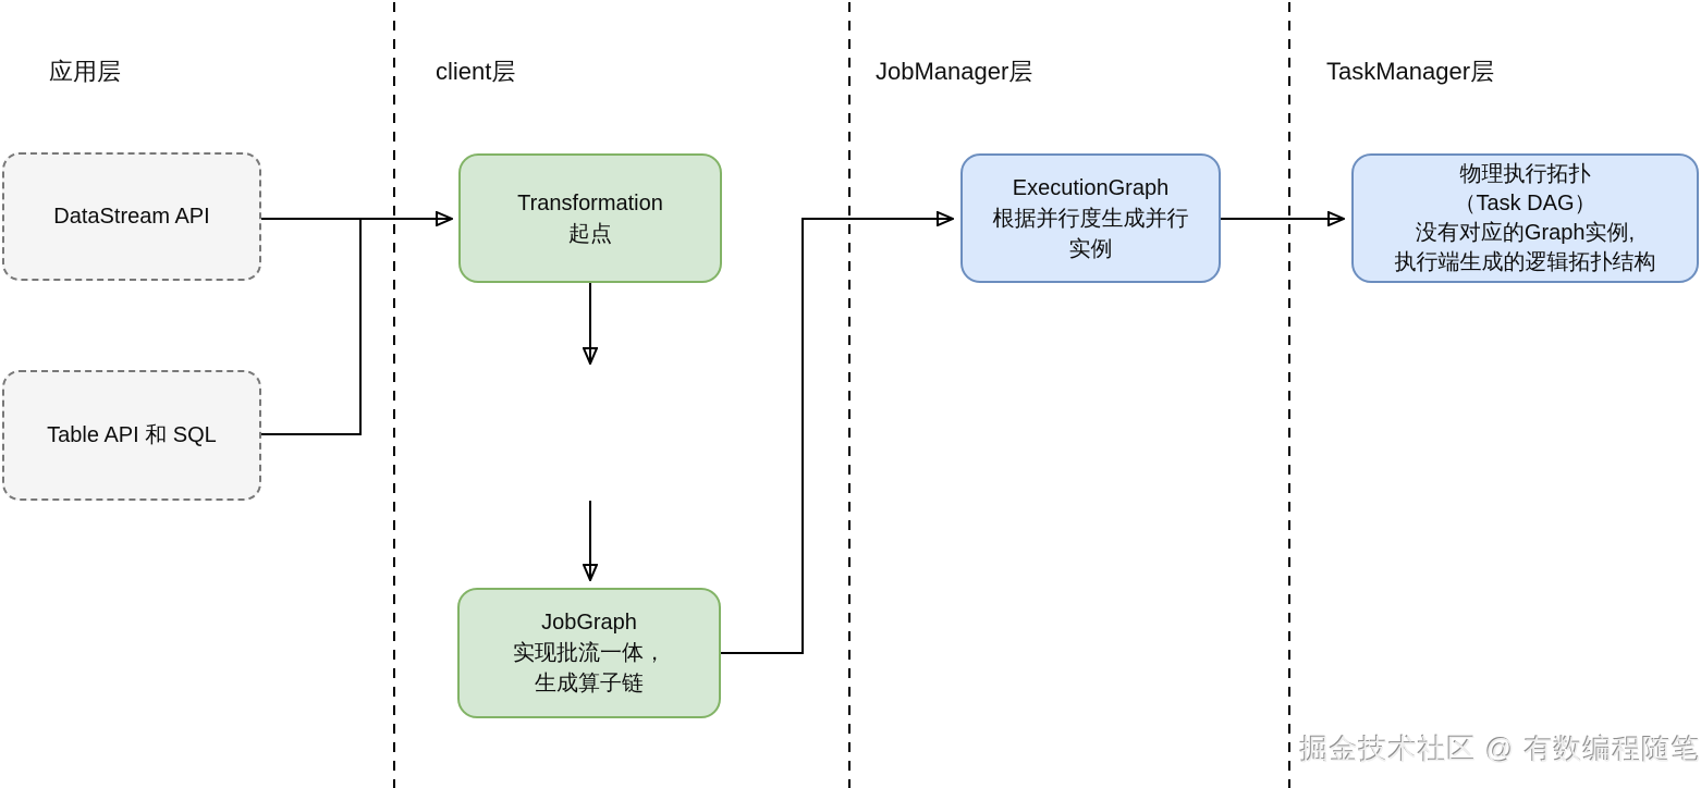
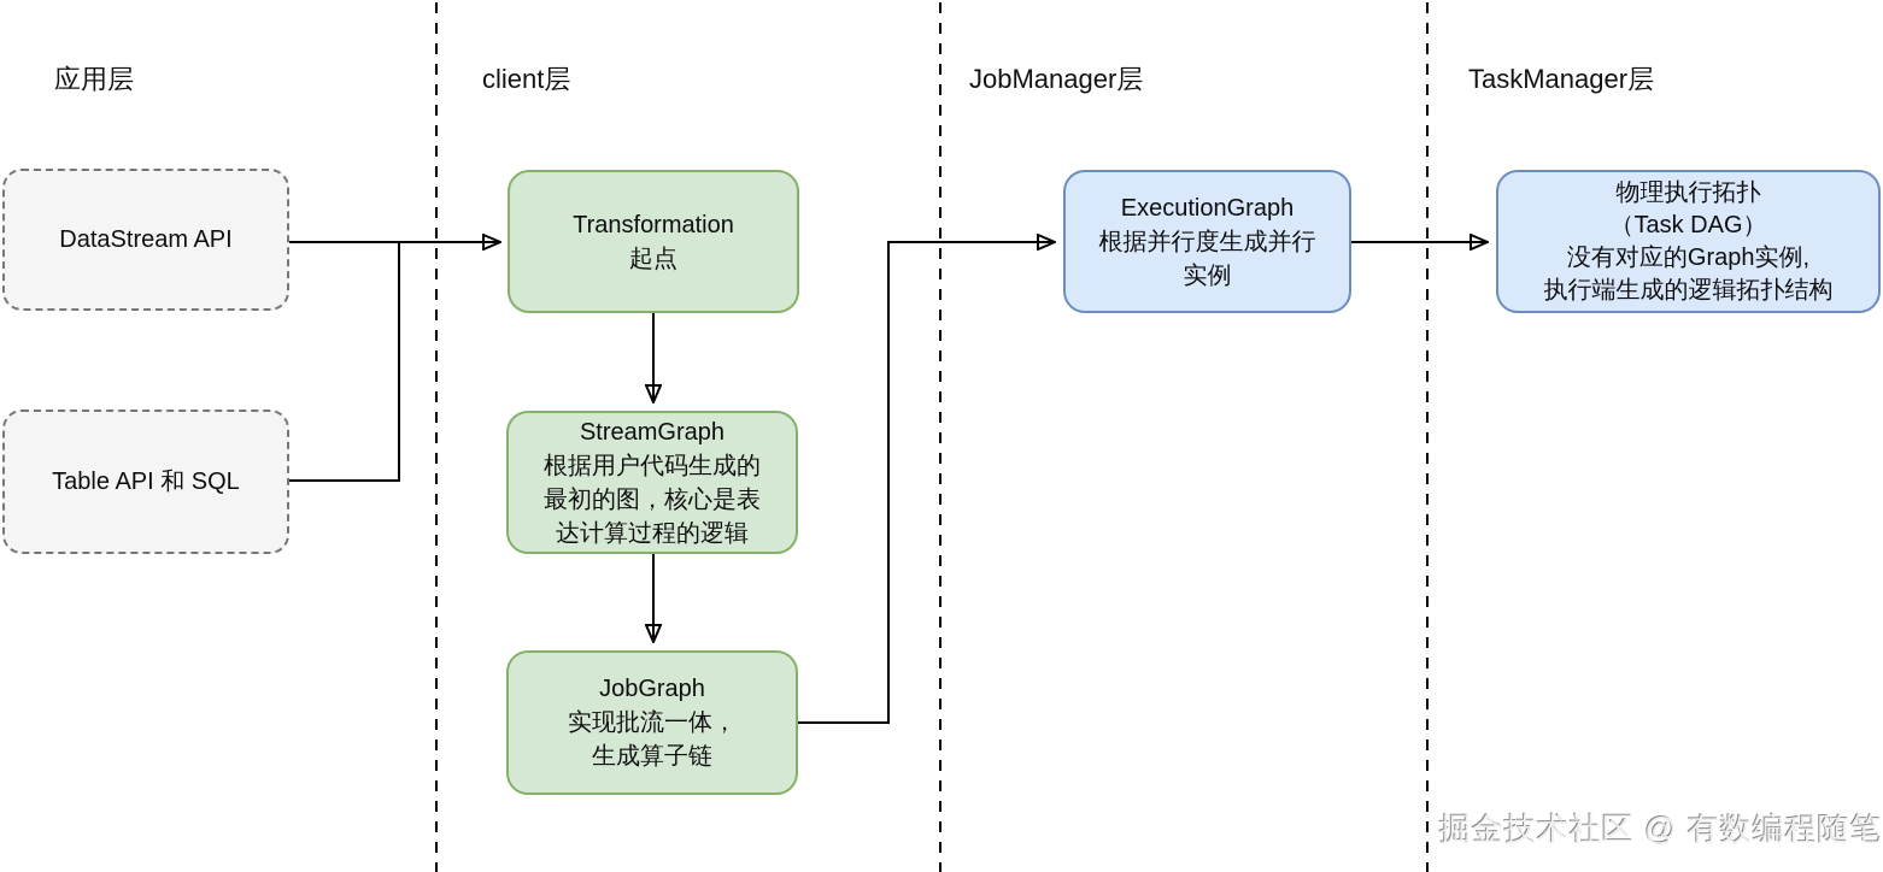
  应用层
  client层
  JobManager层
  TaskManager层
  DataStream API
  Table API 和 SQL
  Transformation
  起点
+ StreamGraph
+ 根据用户代码生成的
+ 最初的图，核心是表
+ 达计算过程的逻辑
  JobGraph
  实现批流一体，
  生成算子链
  ExecutionGraph
  根据并行度生成并行
  实例
  物理执行拓扑
  （Task DAG）
  没有对应的Graph实例,
  执行端生成的逻辑拓扑结构
  掘金技术社区 @ 有数编程随笔
